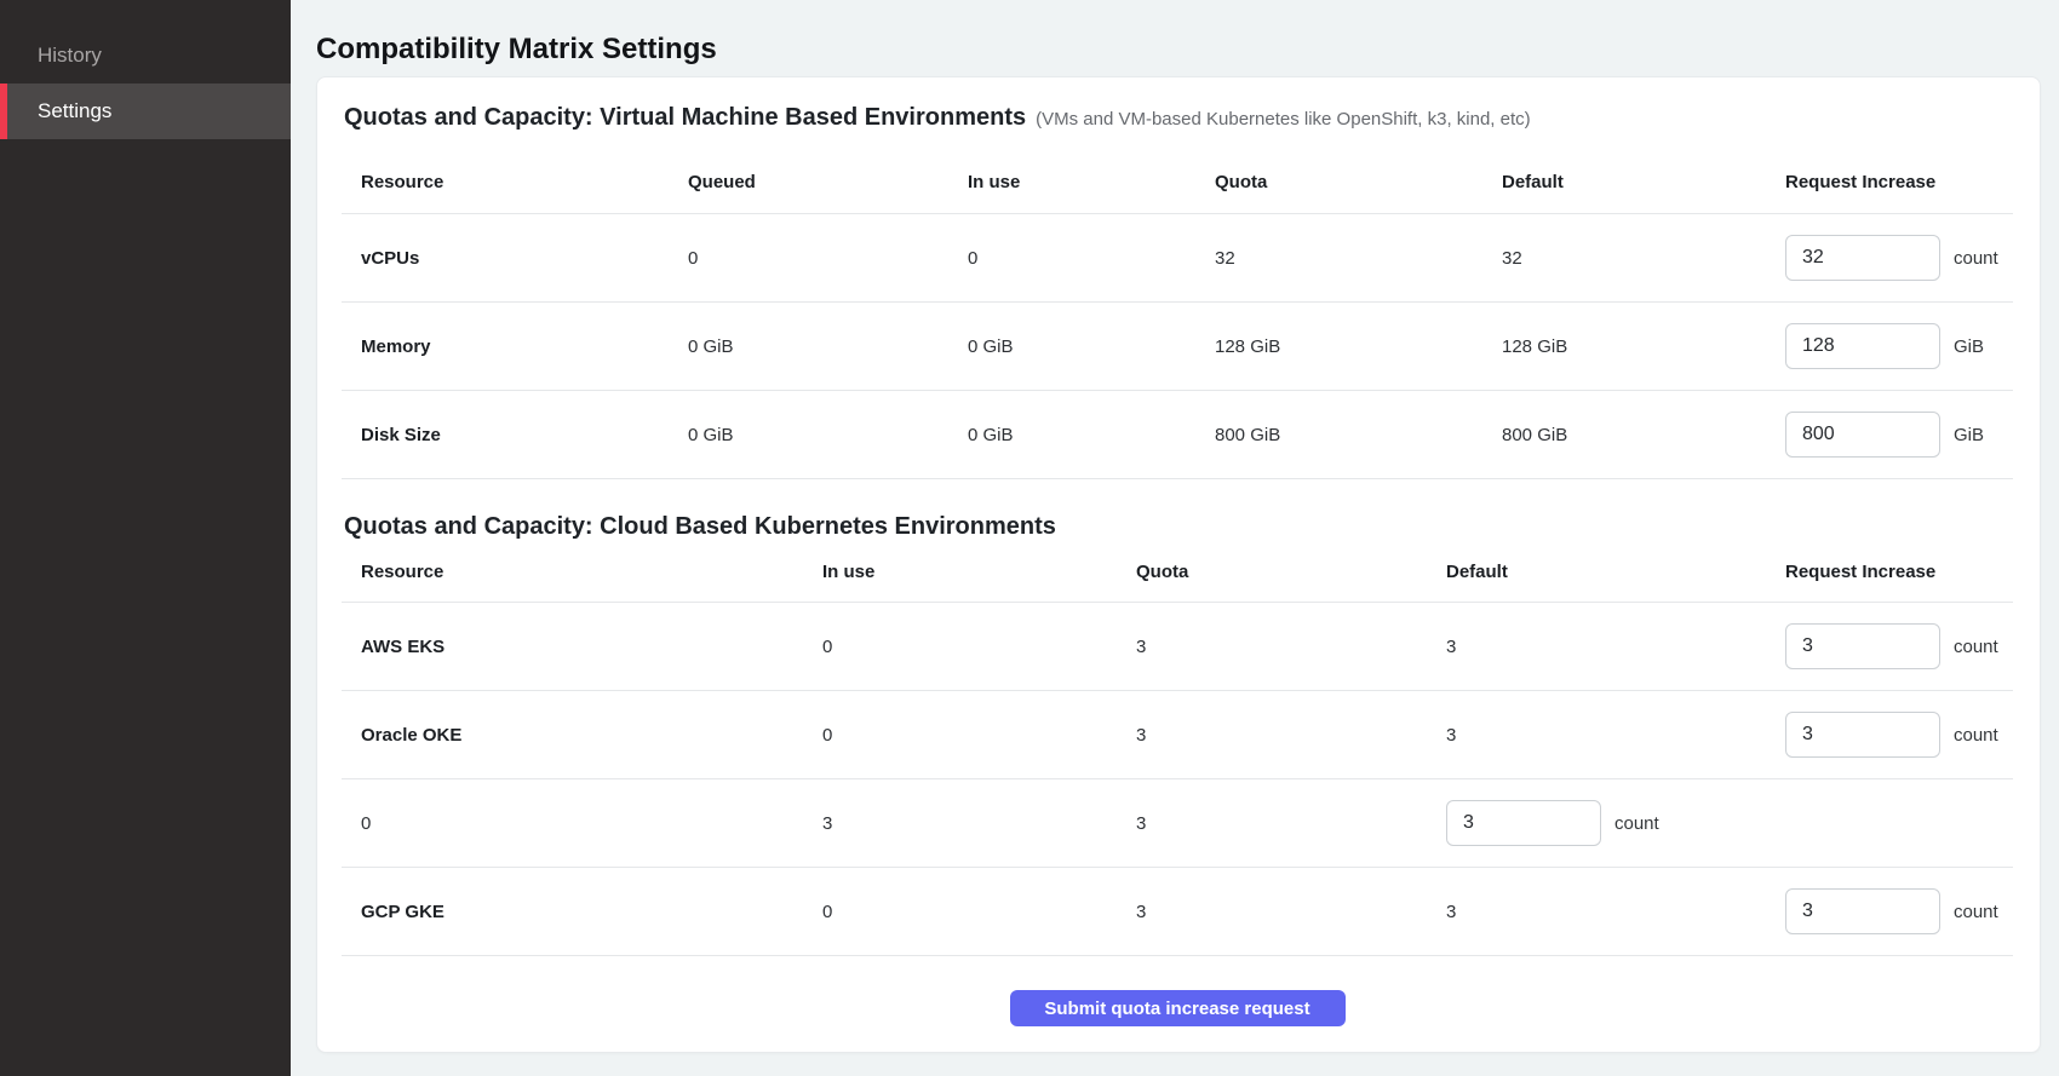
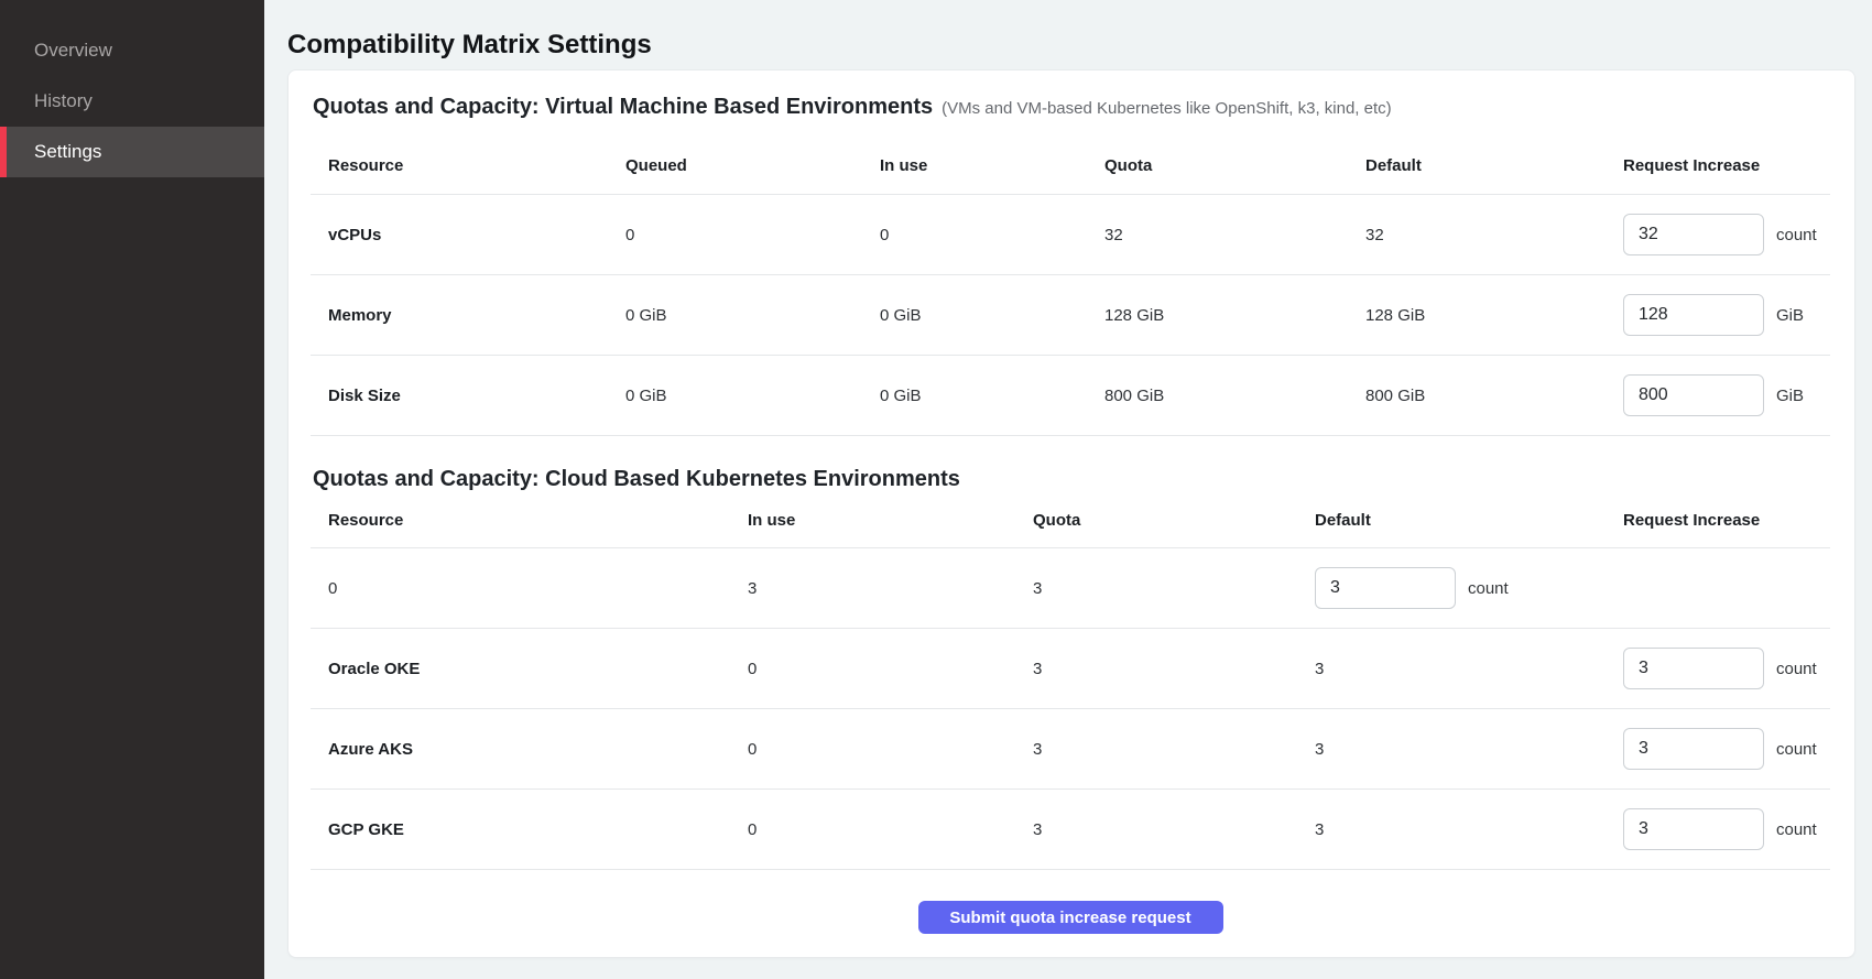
+ Overview
  History
  Settings
  Compatibility Matrix Settings
  Quotas and Capacity: Virtual Machine Based Environments
  (VMs and VM-based Kubernetes like OpenShift, k3, kind, etc)
  Resource
  Queued
  In use
  Quota
  Default
  Request Increase
  vCPUs
  0
  0
  32
  32
  32
  count
  Memory
  0 GiB
  0 GiB
  128 GiB
  128 GiB
  128
  GiB
  Disk Size
  0 GiB
  0 GiB
  800 GiB
  800 GiB
  800
  GiB
  Quotas and Capacity: Cloud Based Kubernetes Environments
  Resource
  In use
  Quota
  Default
  Request Increase
- AWS EKS
  0
  3
  3
  3
  count
  Oracle OKE
  0
  3
  3
  3
  count
+ Azure AKS
  0
  3
  3
  3
  count
  GCP GKE
  0
  3
  3
  3
  count
  Submit quota increase request
